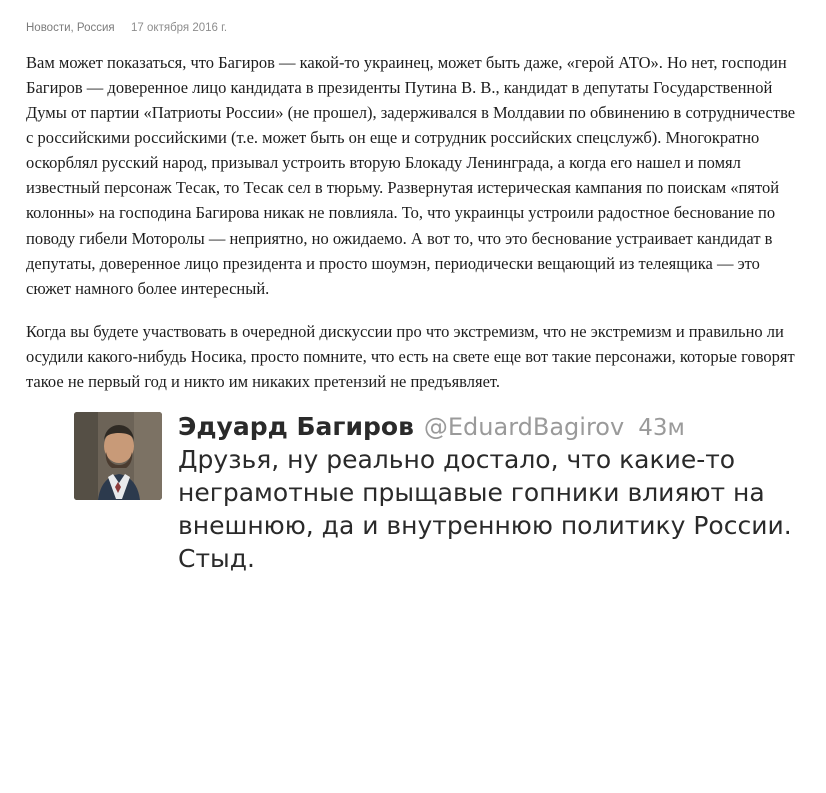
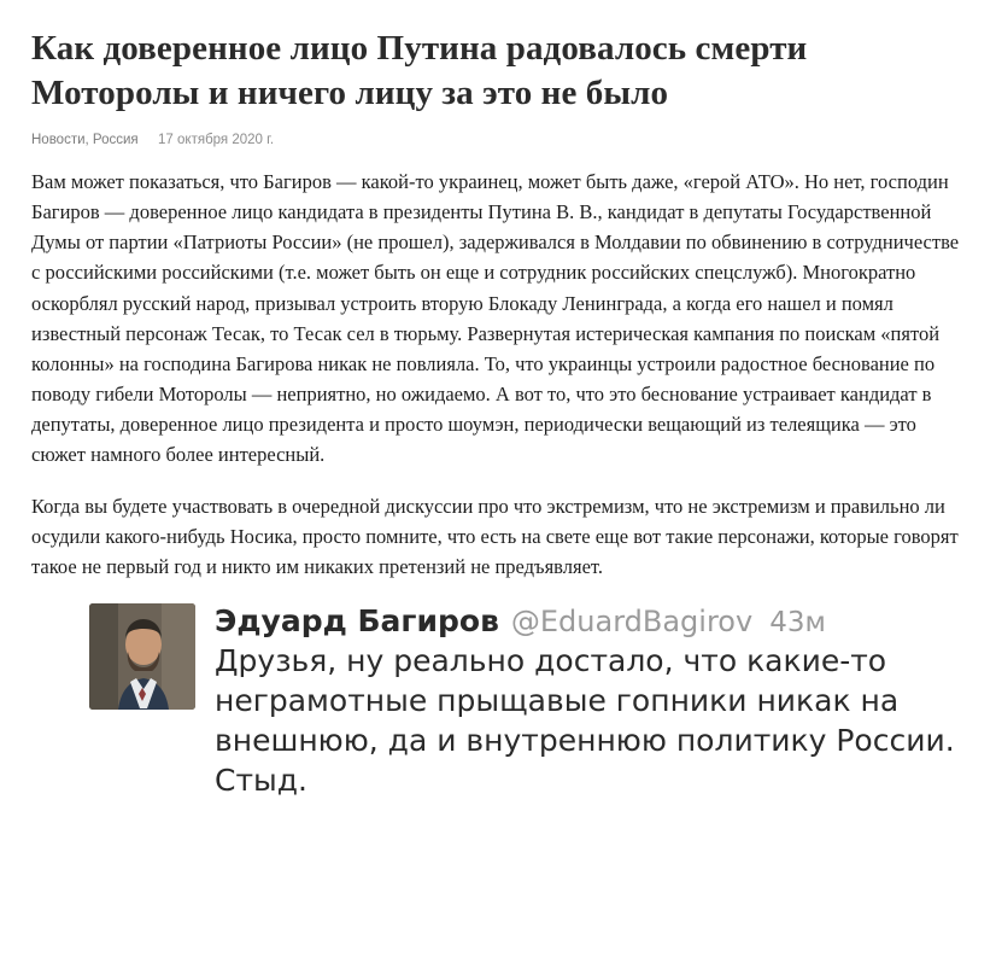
+ Как доверенное лицо Путина радовалось смерти Моторолы и ничего лицу за это не было
- Новости, Россия 17 октября 2016 г.
+ Новости, Россия 17 октября 2020 г.
  Вам может показаться, что Багиров — какой-то украинец, может быть даже, «герой АТО». Но нет, господин Багиров — доверенное лицо кандидата в президенты Путина В. В., кандидат в депутаты Государственной Думы от партии «Патриоты России» (не прошел), задерживался в Молдавии по обвинению в сотрудничестве с российскими российскими (т.е. может быть он еще и сотрудник российских спецслужб). Многократно оскорблял русский народ, призывал устроить вторую Блокаду Ленинграда, а когда его нашел и помял известный персонаж Тесак, то Тесак сел в тюрьму. Развернутая истерическая кампания по поискам «пятой колонны» на господина Багирова никак не повлияла. То, что украинцы устроили радостное беснование по поводу гибели Моторолы — неприятно, но ожидаемо. А вот то, что это беснование устраивает кандидат в депутаты, доверенное лицо президента и просто шоумэн, периодически вещающий из телеящика — это сюжет намного более интересный.
  Когда вы будете участвовать в очередной дискуссии про что экстремизм, что не экстремизм и правильно ли осудили какого-нибудь Носика, просто помните, что есть на свете еще вот такие персонажи, которые говорят такое не первый год и никто им никаких претензий не предъявляет.
  Эдуард Багиров
  @EduardBagirov
  43м
- Друзья, ну реально достало, что какие-то неграмотные прыщавые гопники влияют на внешнюю, да и внутреннюю политику России. Стыд.
+ Друзья, ну реально достало, что какие-то неграмотные прыщавые гопники никак на внешнюю, да и внутреннюю политику России. Стыд.
